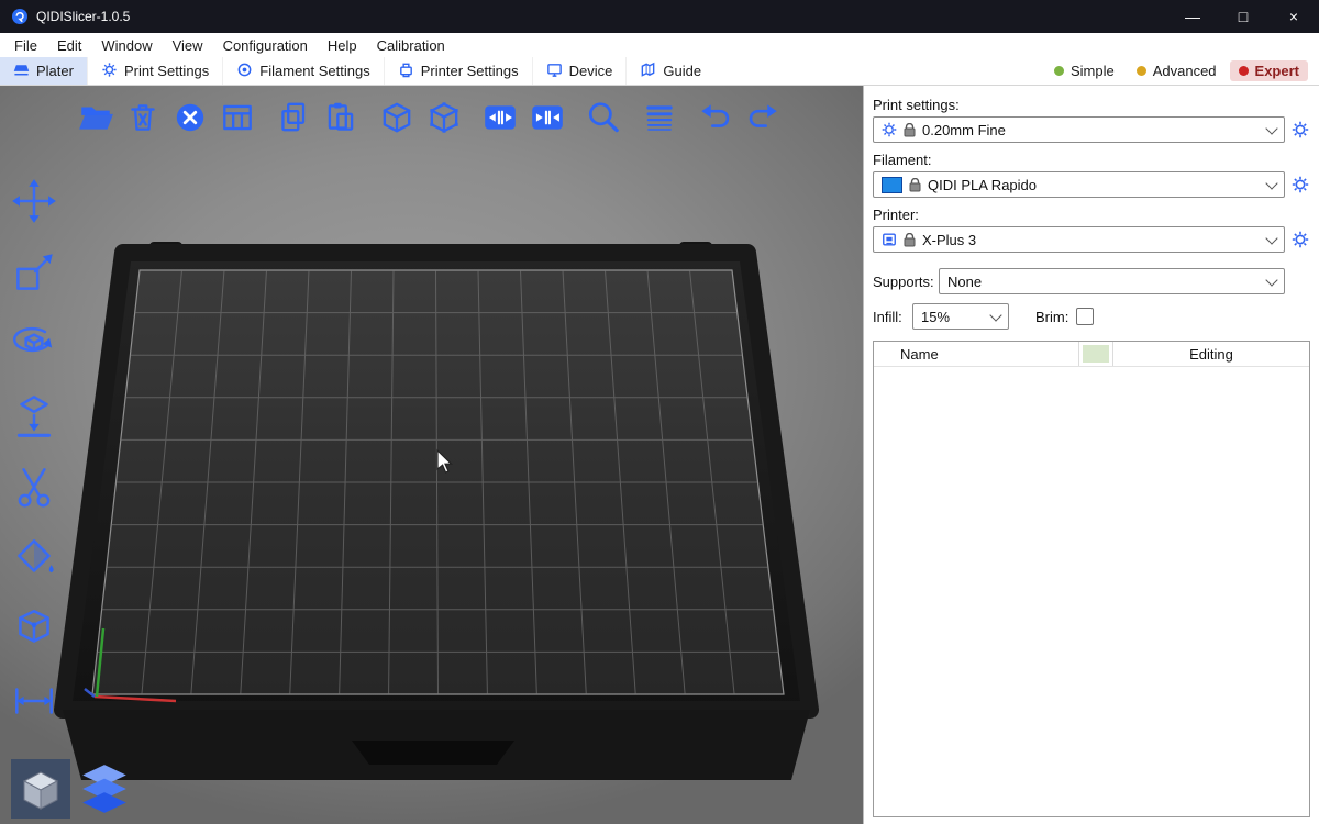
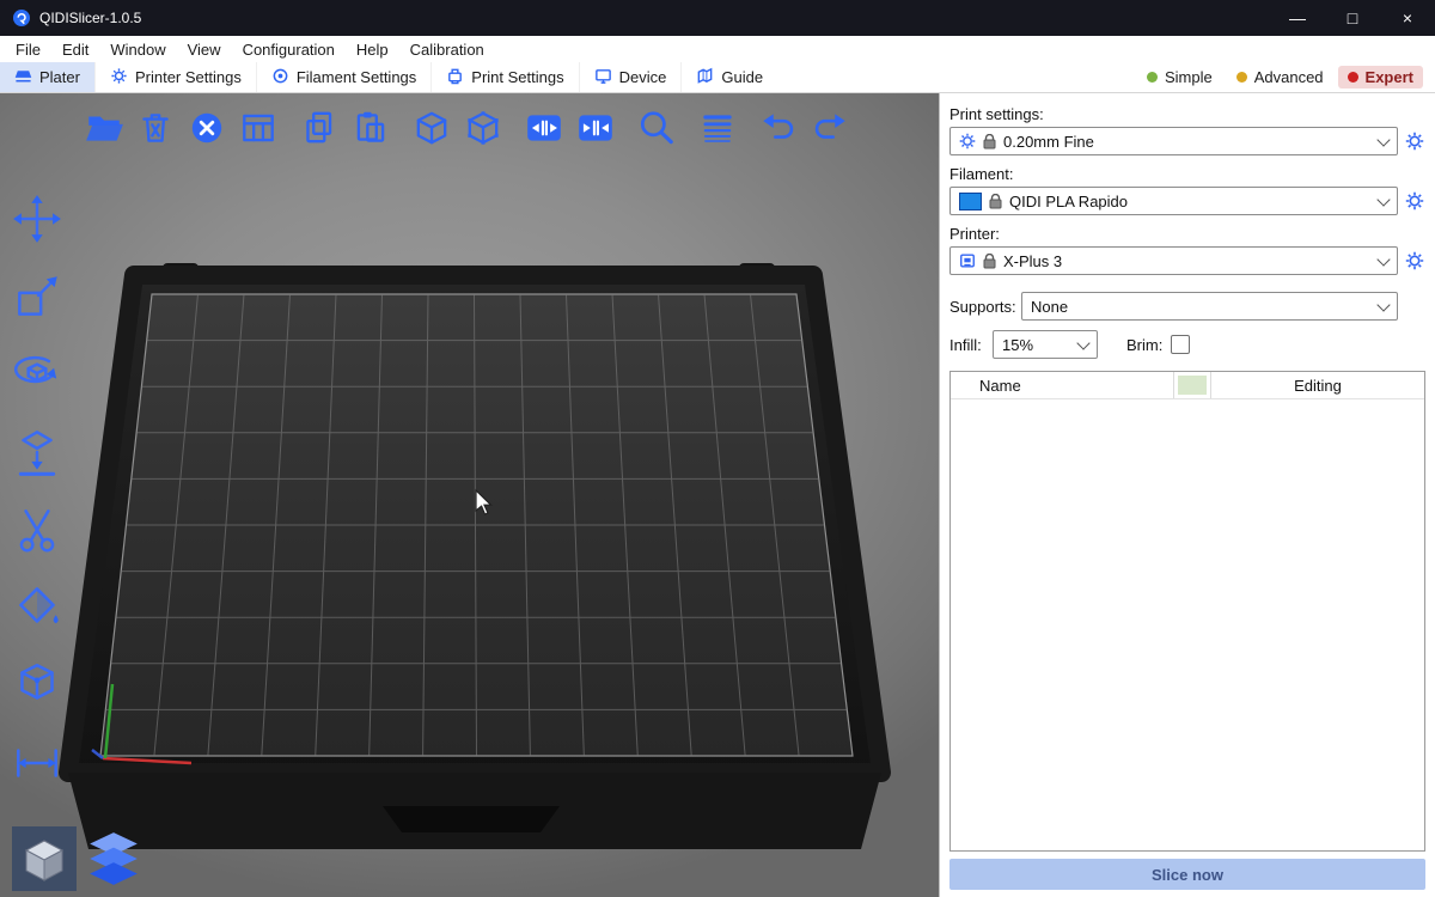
  QIDISlicer-1.0.5
  —
  □
  ×
  File
  Edit
  Window
  View
  Configuration
  Help
  Calibration
  Plater
- Print Settings
+ Printer Settings
  Filament Settings
- Printer Settings
+ Print Settings
  Device
  Guide
  Simple
  Advanced
  Expert
  Print settings:
  0.20mm Fine
  Filament:
  QIDI PLA Rapido
  Printer:
  X-Plus 3
  Supports:
  None
  Infill:
  15%
  Brim:
  Name
  Editing
+ Slice now
